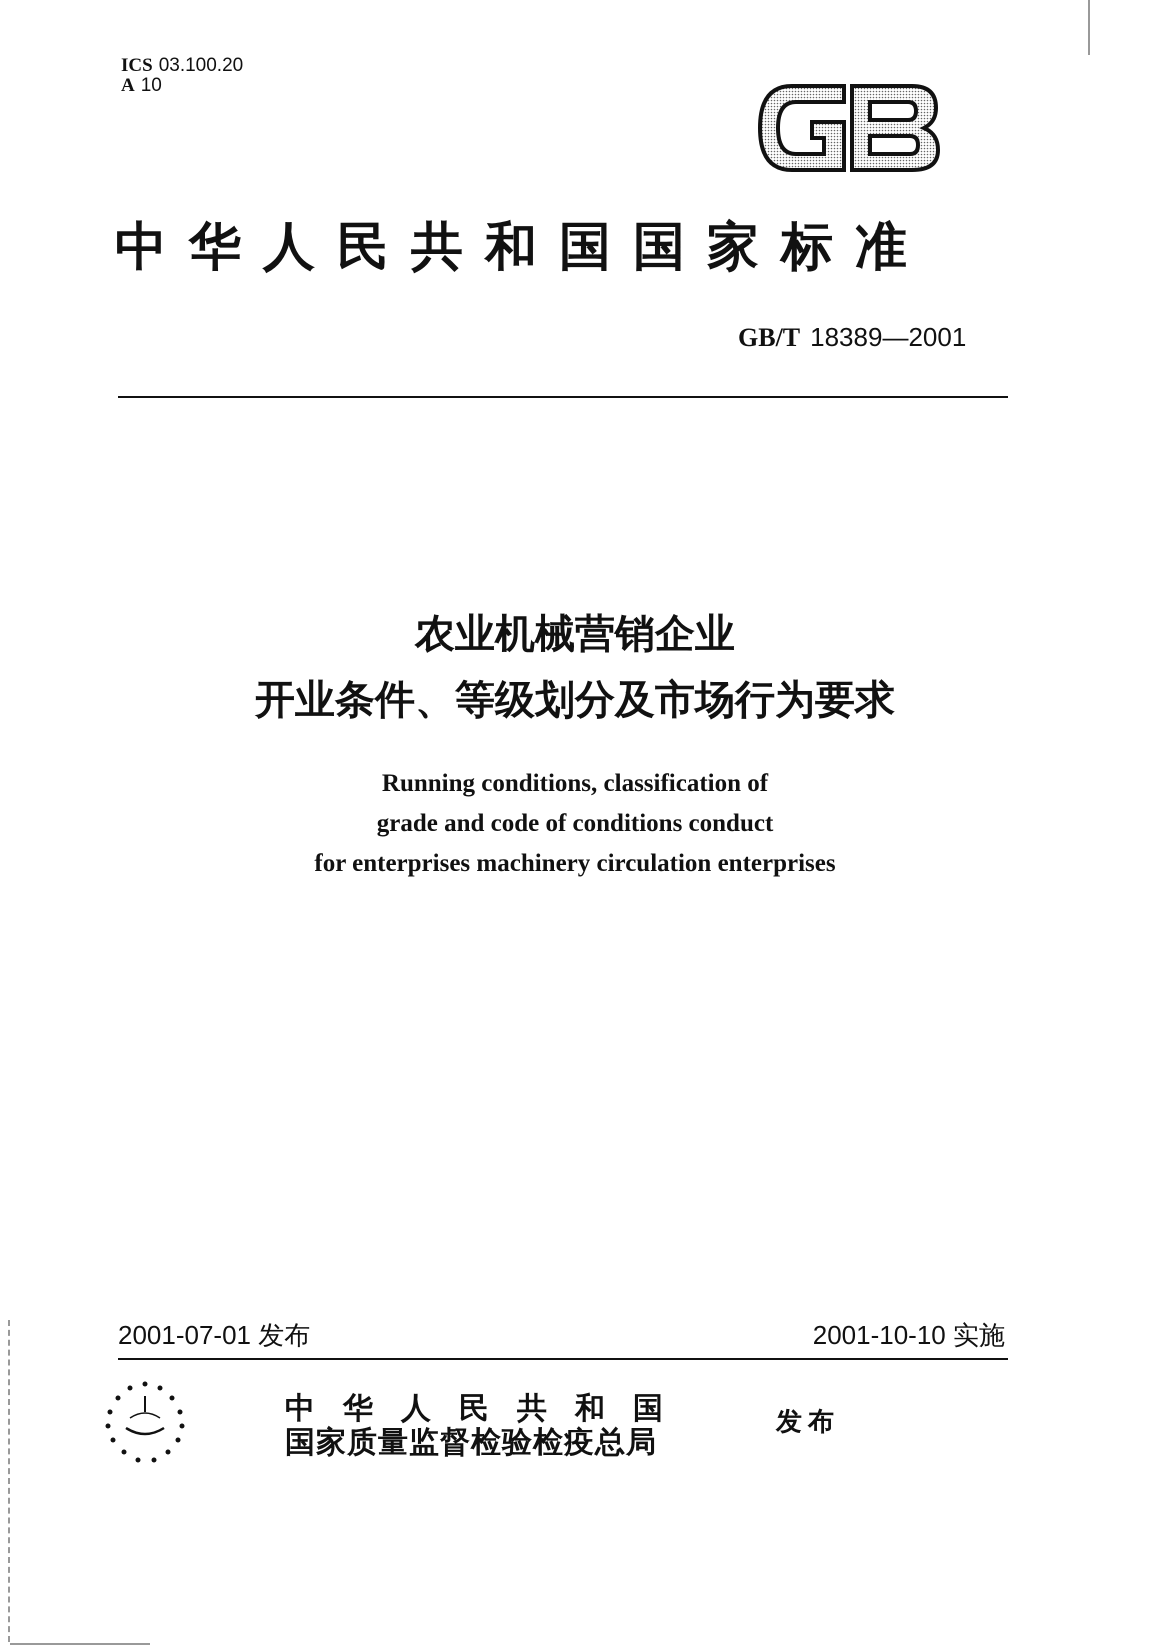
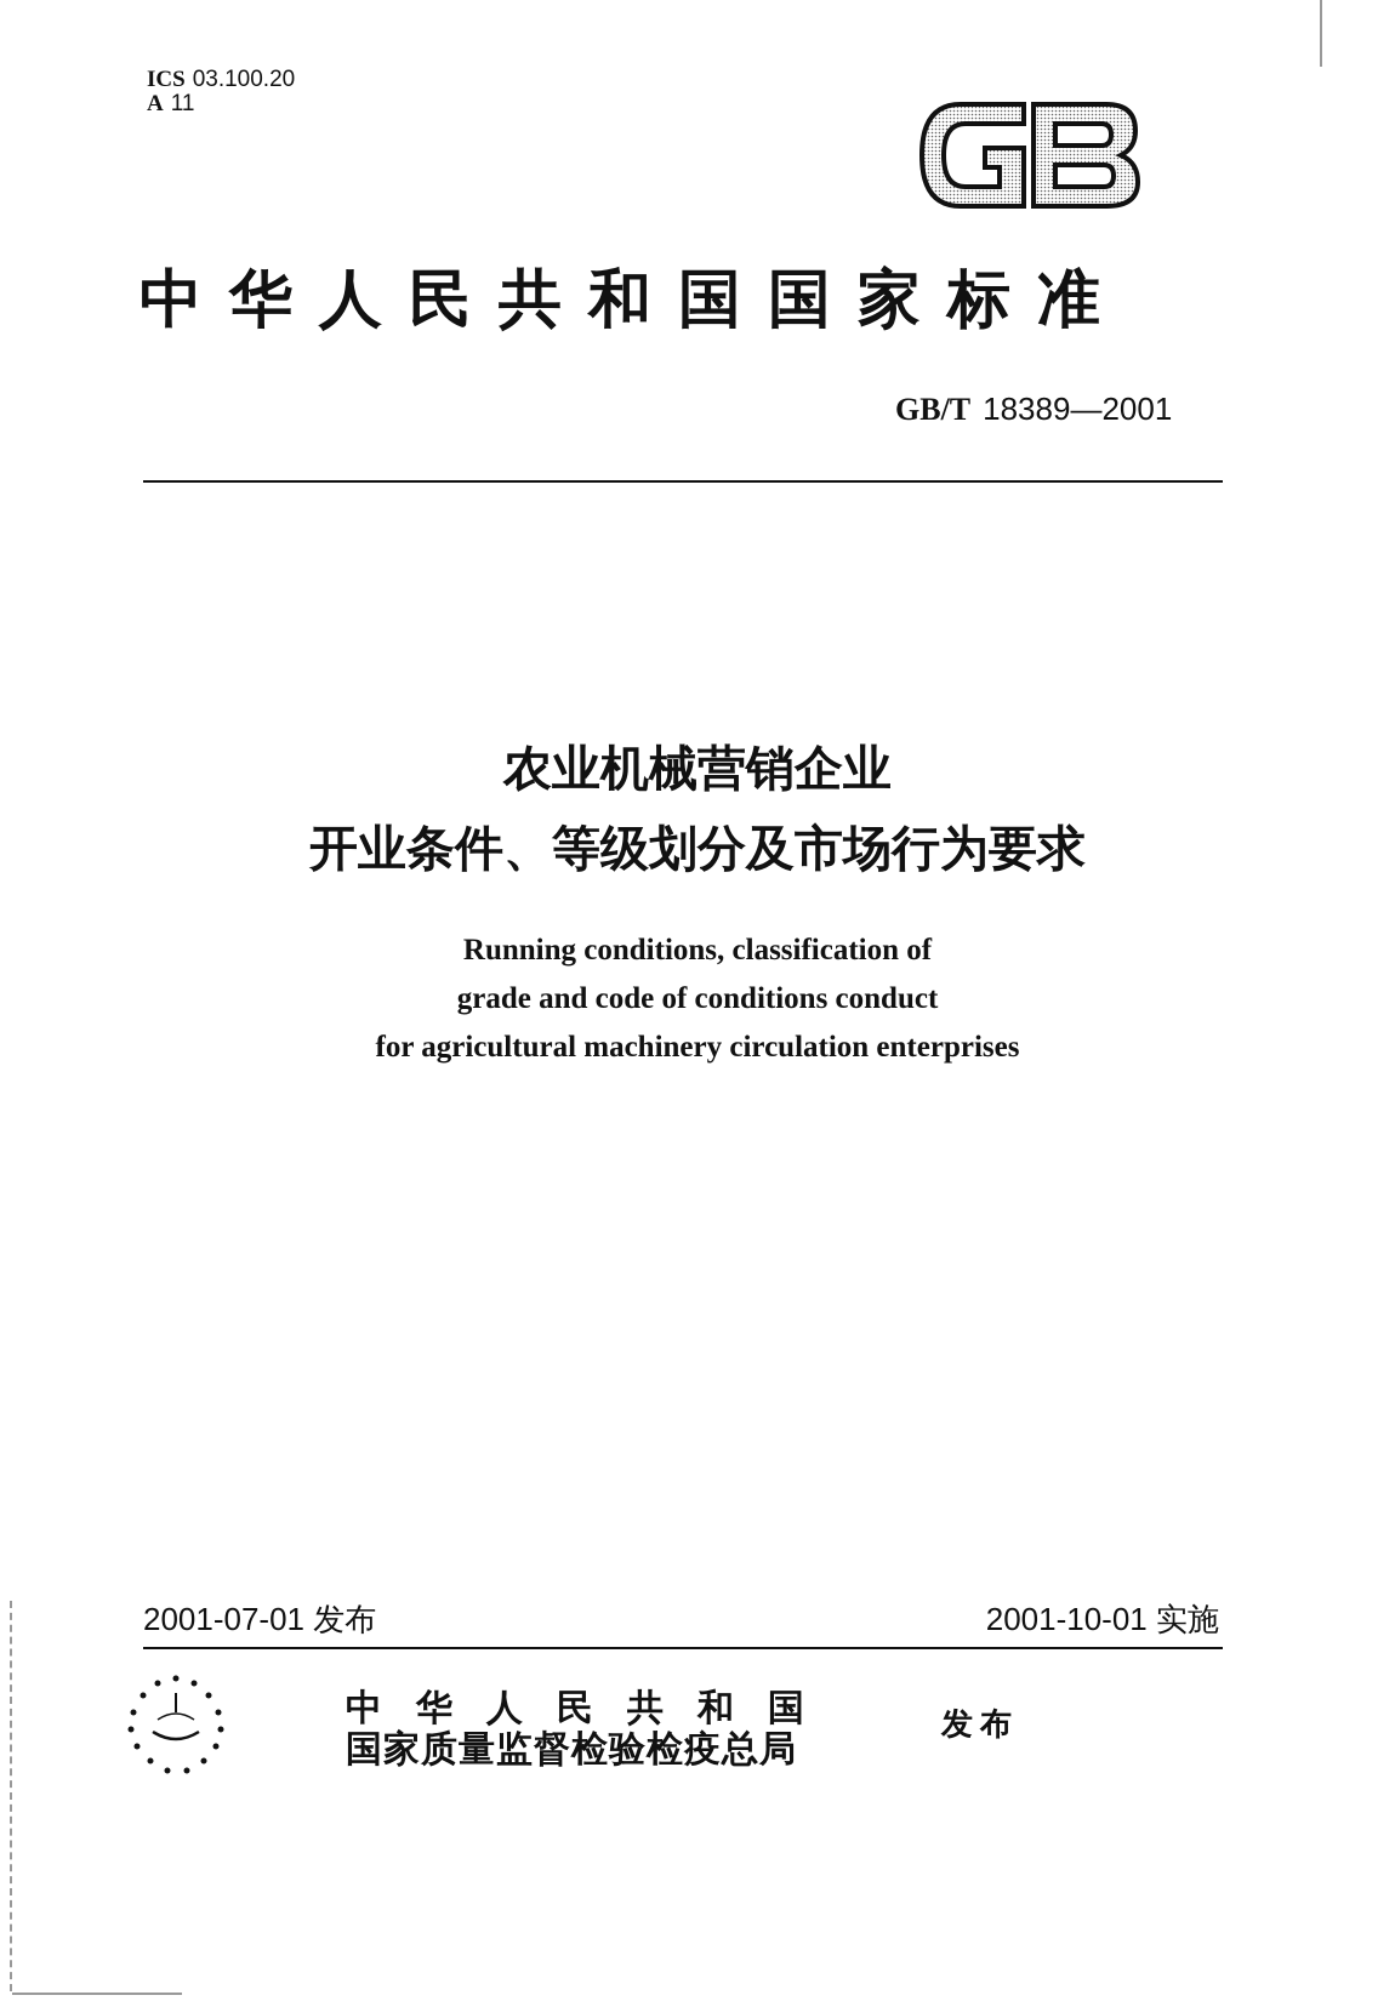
  ICS 03.100.20
- A 10
+ A 11
  中华人民共和国国家标准
  GB/T 18389—2001
  农业机械营销企业
  开业条件、等级划分及市场行为要求
  Running conditions, classification of
  grade and code of conditions conduct
- for enterprises machinery circulation enterprises
+ for agricultural machinery circulation enterprises
  2001-07-01 发布
- 2001-10-10 实施
+ 2001-10-01 实施
  中华人民共和国
  国家质量监督检验检疫总局
  发布
